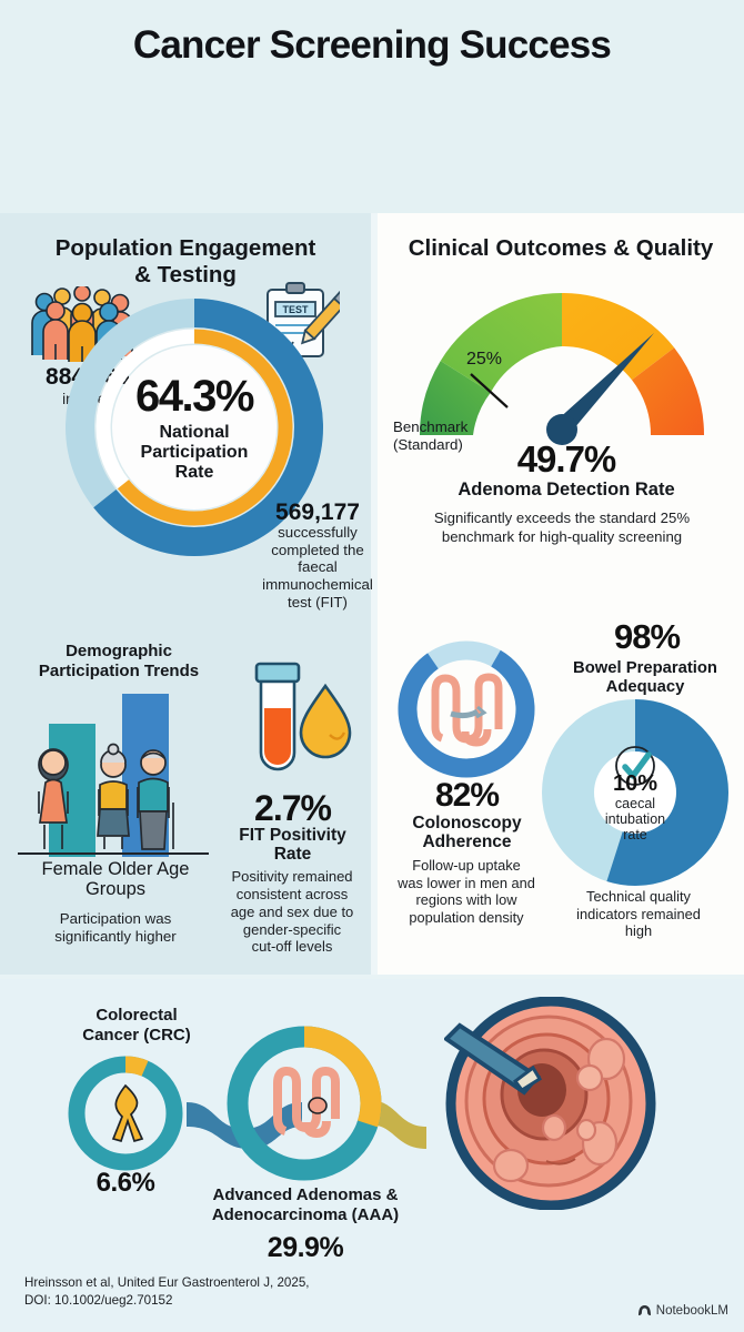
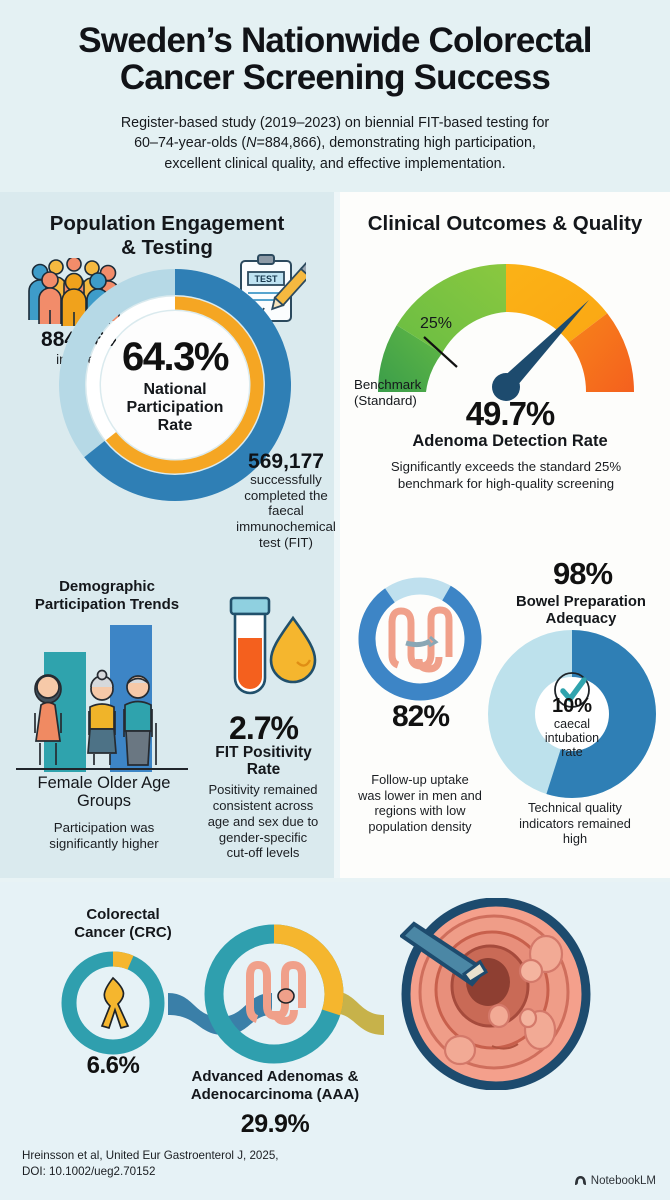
+ Sweden’s Nationwide Colorectal
  Cancer Screening Success
+ Register-based study (2019–2023) on biennial FIT-based testing for
+ 60–74-year-olds (N=884,866), demonstrating high participation,
+ excellent clinical quality, and effective implementation.
  Population Engagement
  & Testing
  TEST
  64.3%
  National
  Participation
  Rate
  569,177
  successfully
  completed the
  faecal
  immunochemical
  test (FIT)
  Demographic
  Participation Trends
  Female Older Age
  Groups
  Participation was
  significantly higher
  2.7%
  FIT Positivity
  Rate
  Positivity remained
  consistent across
  age and sex due to
  gender-specific
  cut-off levels
  Clinical Outcomes & Quality
  25%
  Benchmark
  (Standard)
  49.7%
  Adenoma Detection Rate
  Significantly exceeds the standard 25%
  benchmark for high-quality screening
  82%
- Colonoscopy
- Adherence
  Follow-up uptake
  was lower in men and
  regions with low
  population density
  98%
  Bowel Preparation
  Adequacy
  10%
  caecal
  intubation
  rate
  Technical quality
  indicators remained
  high
  Colorectal
  Cancer (CRC)
  6.6%
  Advanced Adenomas &
  Adenocarcinoma (AAA)
  29.9%
  Hreinsson et al, United Eur Gastroenterol J, 2025,
  DOI: 10.1002/ueg2.70152
  NotebookLM
